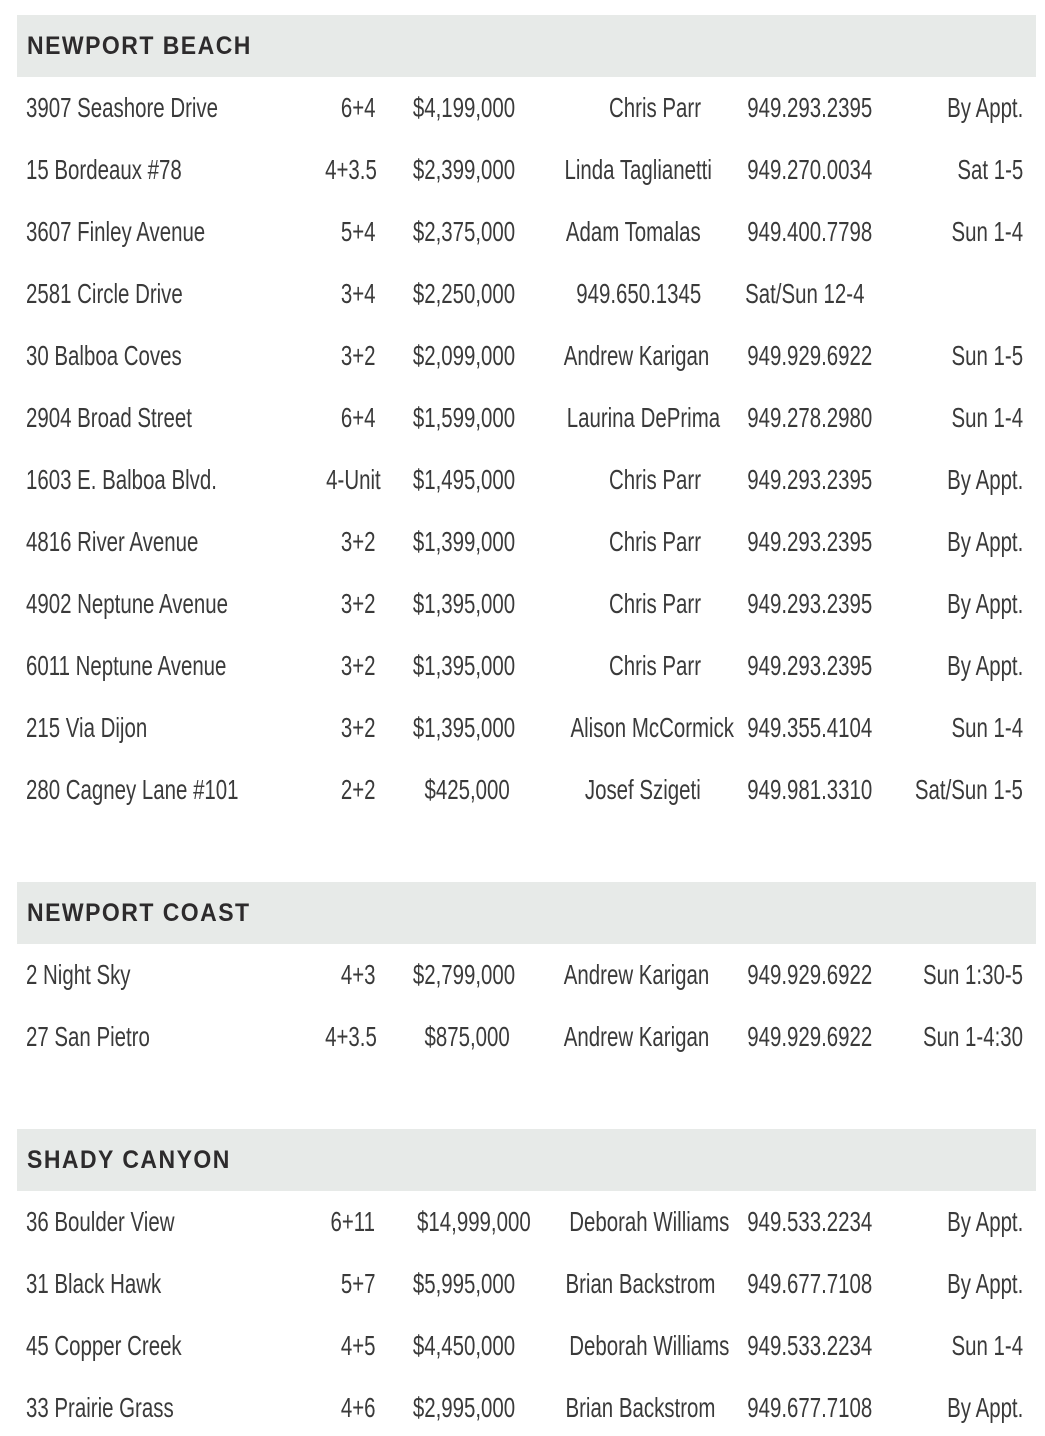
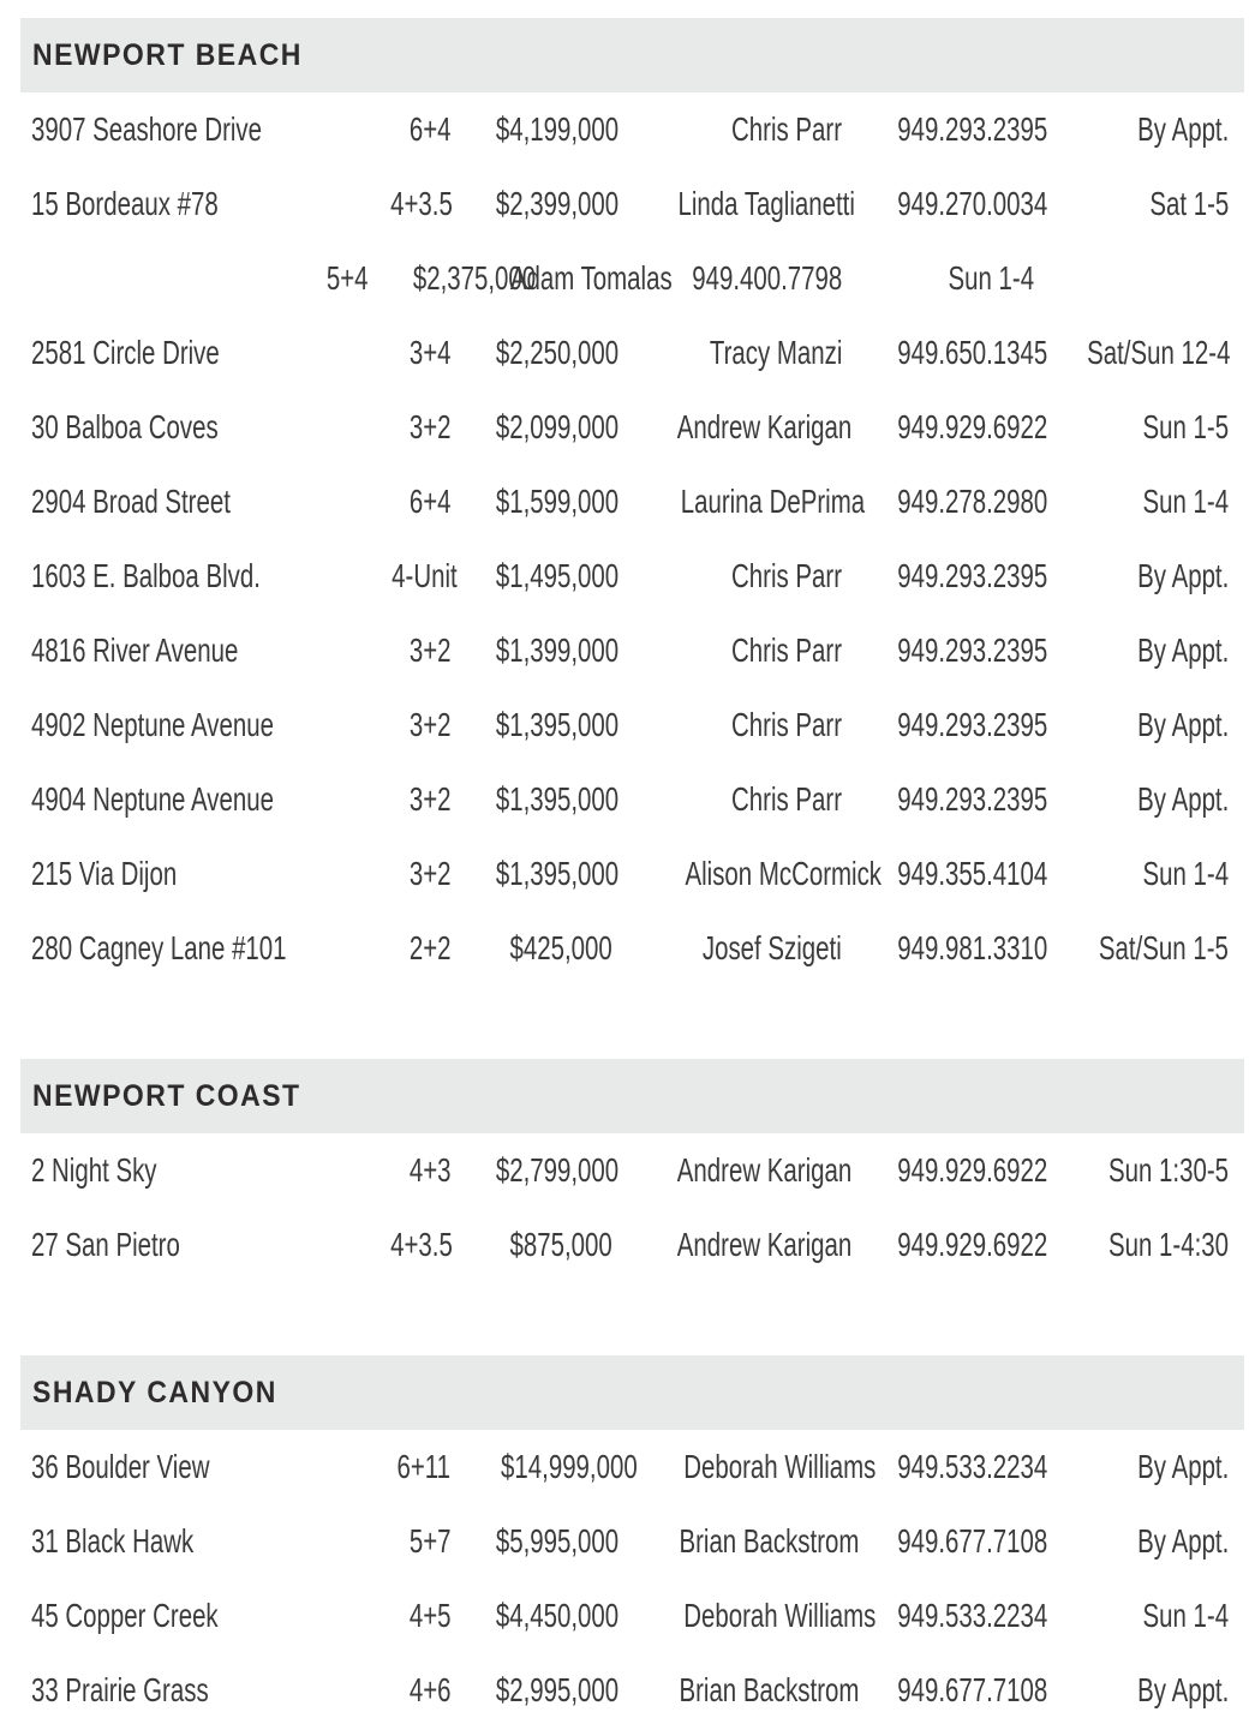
  NEWPORT BEACH
  3907 Seashore Drive
  6+4
  $4,199,000
  Chris Parr
  949.293.2395
  By Appt.
  15 Bordeaux #78
  4+3.5
  $2,399,000
  Linda Taglianetti
  949.270.0034
  Sat 1-5
- 3607 Finley Avenue
  5+4
  $2,375,000
  Adam Tomalas
  949.400.7798
  Sun 1-4
  2581 Circle Drive
  3+4
  $2,250,000
+ Tracy Manzi
  949.650.1345
  Sat/Sun 12-4
  30 Balboa Coves
  3+2
  $2,099,000
  Andrew Karigan
  949.929.6922
  Sun 1-5
  2904 Broad Street
  6+4
  $1,599,000
  Laurina DePrima
  949.278.2980
  Sun 1-4
  1603 E. Balboa Blvd.
  4-Unit
  $1,495,000
  Chris Parr
  949.293.2395
  By Appt.
  4816 River Avenue
  3+2
  $1,399,000
  Chris Parr
  949.293.2395
  By Appt.
  4902 Neptune Avenue
  3+2
  $1,395,000
  Chris Parr
  949.293.2395
  By Appt.
- 6011 Neptune Avenue
+ 4904 Neptune Avenue
  3+2
  $1,395,000
  Chris Parr
  949.293.2395
  By Appt.
  215 Via Dijon
  3+2
  $1,395,000
  Alison McCormick
  949.355.4104
  Sun 1-4
  280 Cagney Lane #101
  2+2
  $425,000
  Josef Szigeti
  949.981.3310
  Sat/Sun 1-5
  NEWPORT COAST
  2 Night Sky
  4+3
  $2,799,000
  Andrew Karigan
  949.929.6922
  Sun 1:30-5
  27 San Pietro
  4+3.5
  $875,000
  Andrew Karigan
  949.929.6922
  Sun 1-4:30
  SHADY CANYON
  36 Boulder View
  6+11
  $14,999,000
  Deborah Williams
  949.533.2234
  By Appt.
  31 Black Hawk
  5+7
  $5,995,000
  Brian Backstrom
  949.677.7108
  By Appt.
  45 Copper Creek
  4+5
  $4,450,000
  Deborah Williams
  949.533.2234
  Sun 1-4
  33 Prairie Grass
  4+6
  $2,995,000
  Brian Backstrom
  949.677.7108
  By Appt.
